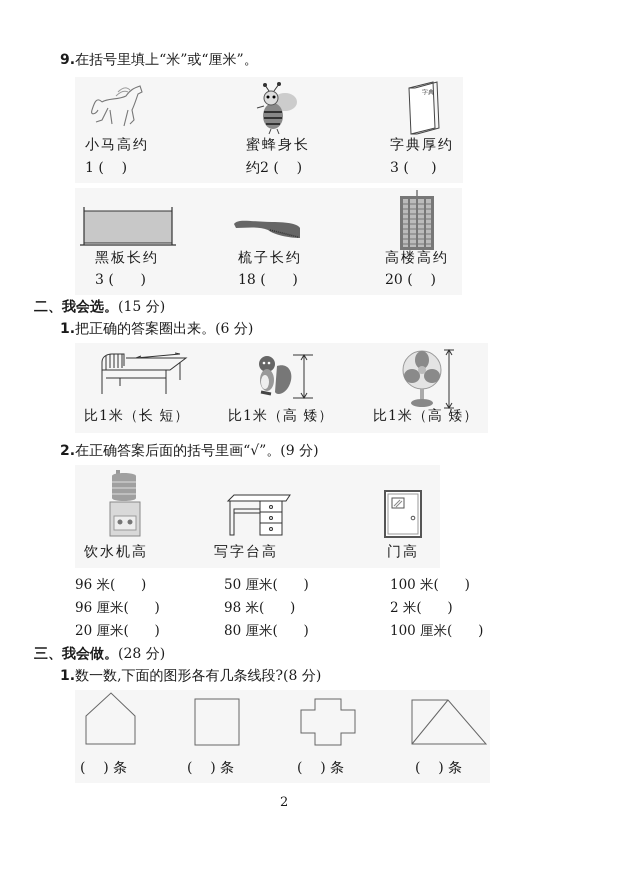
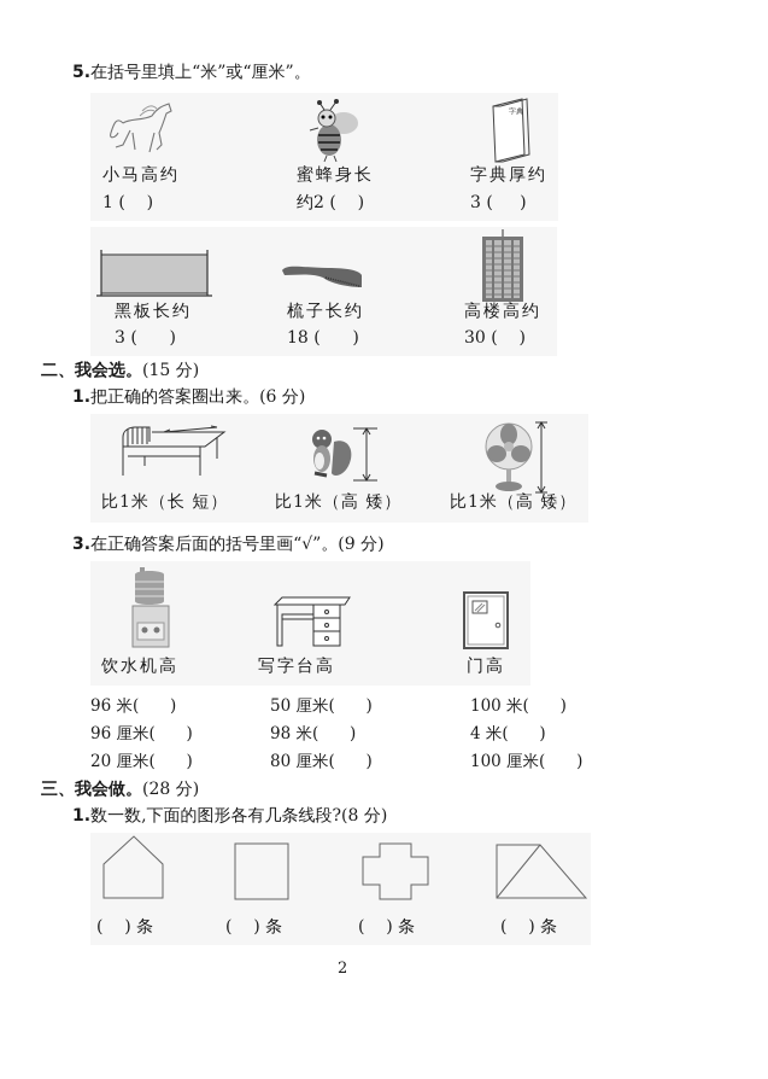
- 9.在括号里填上“米”或“厘米”。
+ 5.在括号里填上“米”或“厘米”。
  小马高约
  1 ( )
  蜜蜂身长
  约2 ( )
  字典厚约
  3 ( )
  黑板长约
  3 ( )
  梳子长约
  18 ( )
  高楼高约
- 20 ( )
+ 30 ( )
  二、我会选。(15 分)
  1.把正确的答案圈出来。(6 分)
  比1米（长 短）
  比1米（高 矮）
  比1米（高 矮）
- 2.在正确答案后面的括号里画“√”。(9 分)
+ 3.在正确答案后面的括号里画“√”。(9 分)
  饮水机高
  写字台高
  门高
  96 米( )
  96 厘米( )
  20 厘米( )
  50 厘米( )
  98 米( )
  80 厘米( )
  100 米( )
- 2 米( )
+ 4 米( )
  100 厘米( )
  三、我会做。(28 分)
  1.数一数,下面的图形各有几条线段?(8 分)
  ( ) 条
  ( ) 条
  ( ) 条
  ( ) 条
  2
